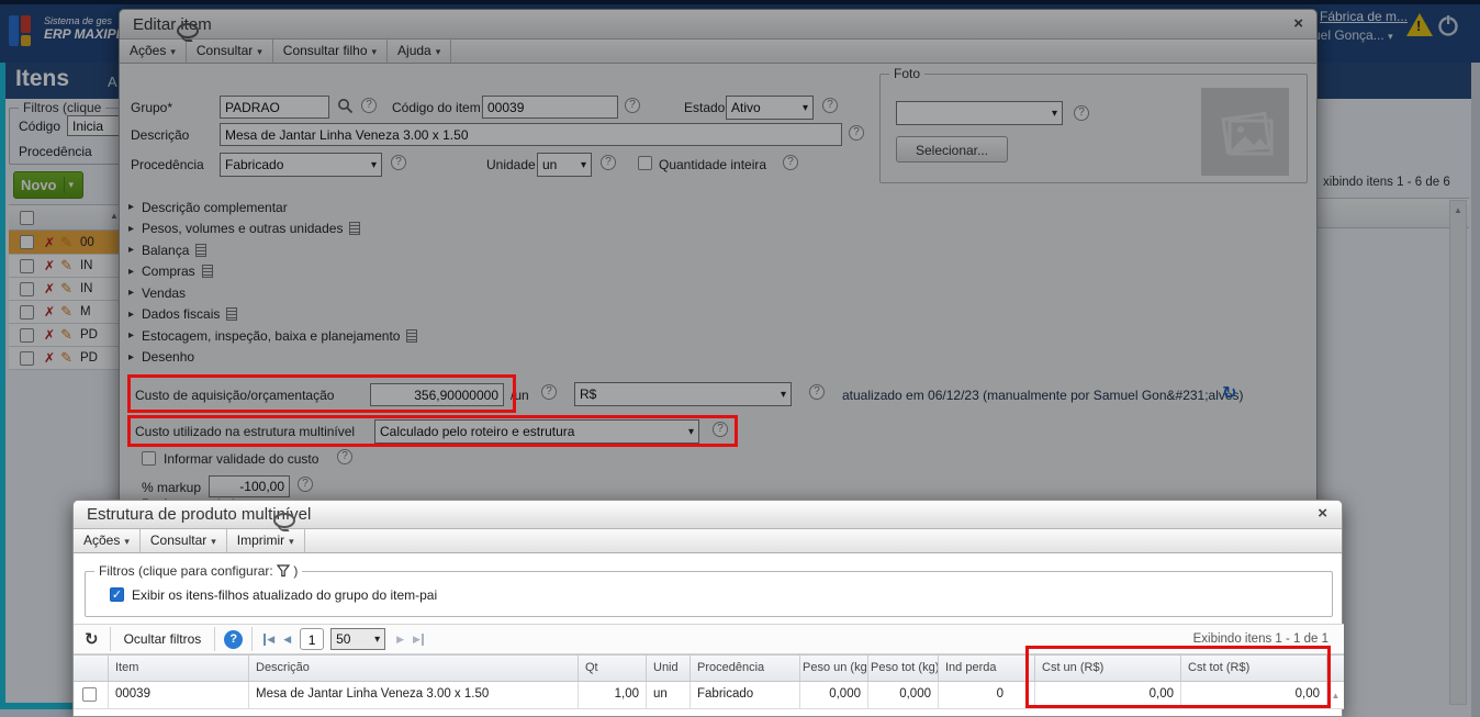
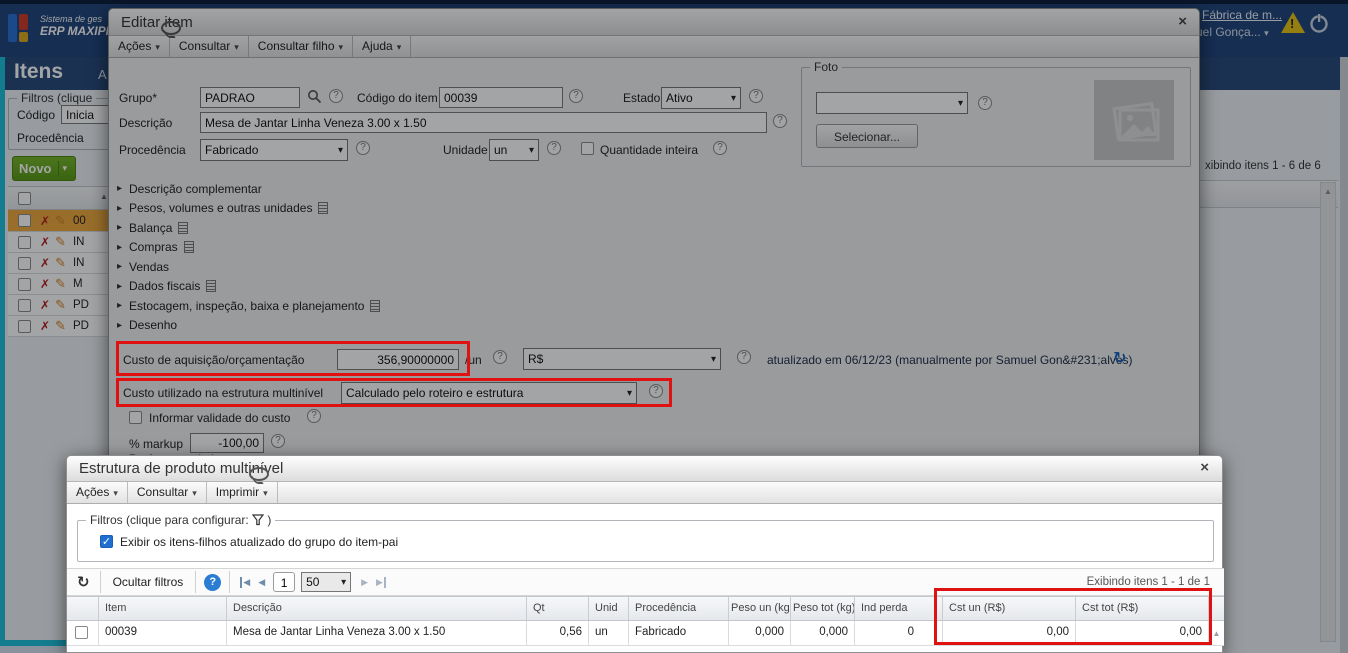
  Sistema de ges
  ERP MAXIP
  Fábrica de m...
  el Gonça... ▾
  !
  Itens
  A
  Filtros (clique
  Código
  Inicia
  Procedência
  Novo
  ▾
  ▲
  ✗
  00
  ✗
  ✎
  IN
  ✗
  ✎
  IN
  ✗
  ✎
  M
  ✗
  ✎
  PD
  ✗
  ✎
  PD
  xibindo itens 1 - 6 de 6
  ▲
  Editar item
  ×
  Ações ▾
  Consultar ▾
  Consultar filho ▾
  Ajuda ▾
  Grupo*
  PADRAO
  ?
  Código do item
  00039
  ?
  Estado
  Ativo
  ▾
  ?
  Descrição
  Mesa de Jantar Linha Veneza 3.00 x 1.50
  ?
  Procedência
  Fabricado
  ▾
  ?
  Unidade
  un
  ▾
  ?
  Quantidade inteira
  ?
  Foto
  ▾
  ?
  Selecionar...
  ▸
  Descrição complementar
  ▸
  Pesos, volumes e outras unidades
  ▸
  Balança
  ▸
  Compras
  ▸
  Vendas
  ▸
  Dados fiscais
  ▸
  Estocagem, inspeção, baixa e planejamento
  ▸
  Desenho
  Custo de aquisição/orçamentação
  356,90000000
  /un
  ?
  R$
  ▾
  ?
  atualizado em 06/12/23 (manualmente por Samuel Gon&#231;alves)
  ↻
  Custo utilizado na estrutura multinível
  Calculado pelo roteiro e estrutura
  ▾
  ?
  Informar validade do custo
  ?
  % markup
  -100,00
  ?
  Estrutura de produto multinível
  ×
  Ações ▾
  Consultar ▾
  Imprimir ▾
  Filtros (clique para configurar: )
  ✓
  Exibir os itens-filhos atualizado do grupo do item-pai
  ↻
  Ocultar filtros
  ?
  ◀
  ◀
  1
  50
  ▾
  ▶
  ▶
  Exibindo itens 1 - 1 de 1
  Item
  Descrição
  Qt
  Unid
  Procedência
  Peso un (kg
  Peso tot (kg)
  Ind perda
  Cst un (R$)
  Cst tot (R$)
  00039
  Mesa de Jantar Linha Veneza 3.00 x 1.50
- 1,00
+ 0,56
  un
  Fabricado
  0,000
  0,000
  0
  0,00
  0,00
  ▲
